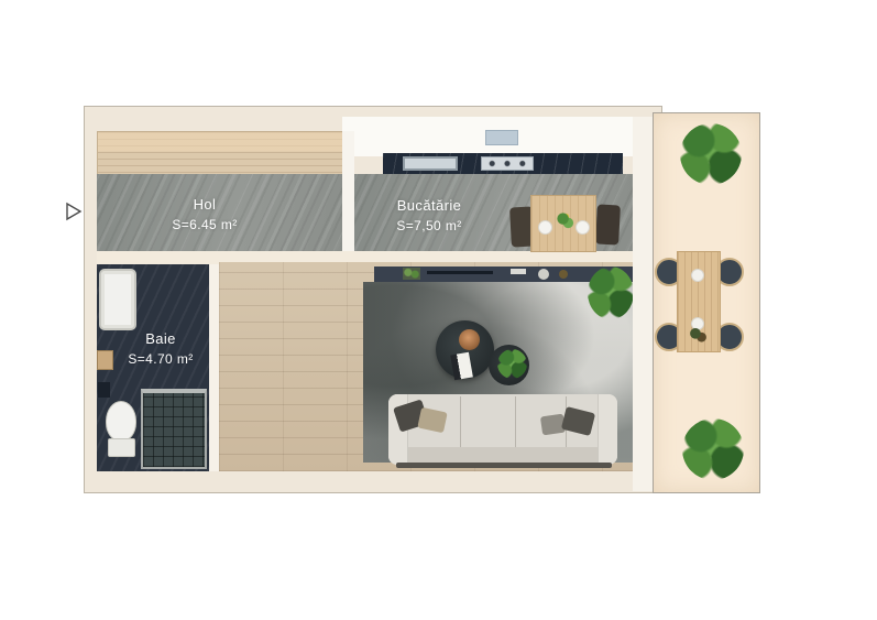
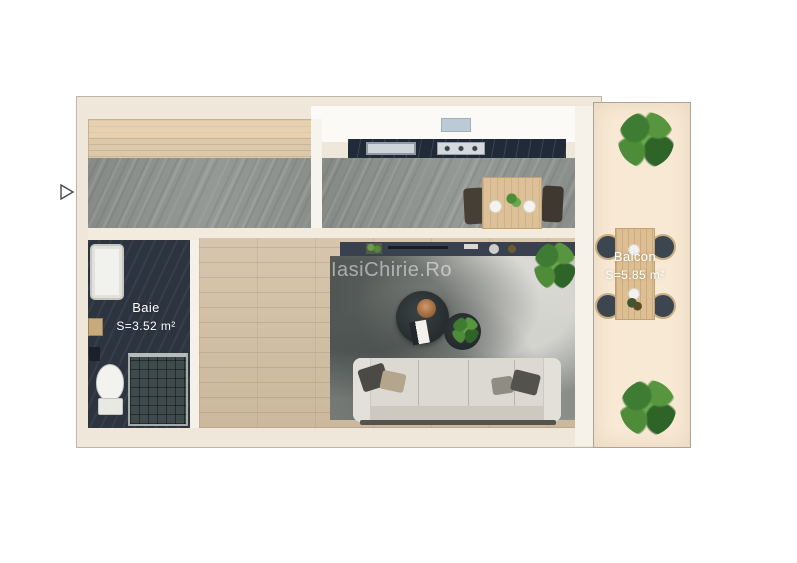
- Hol
- S=6.45 m²
- Bucătărie
- S=7,50 m²
  Baie
- S=4.70 m²
+ S=3.52 m²
+ Balcon
+ S=5.85 m²
+ IasiChirie.Ro
